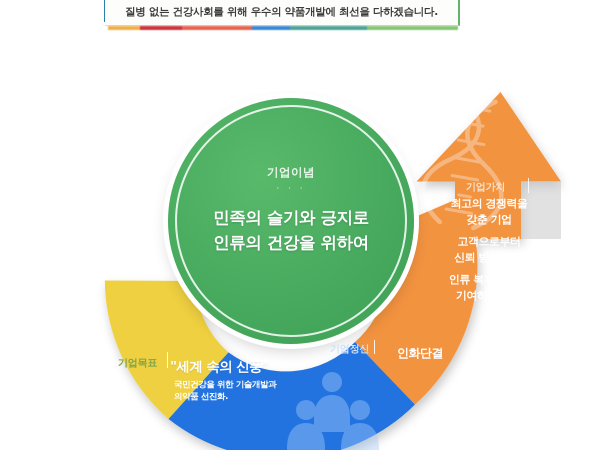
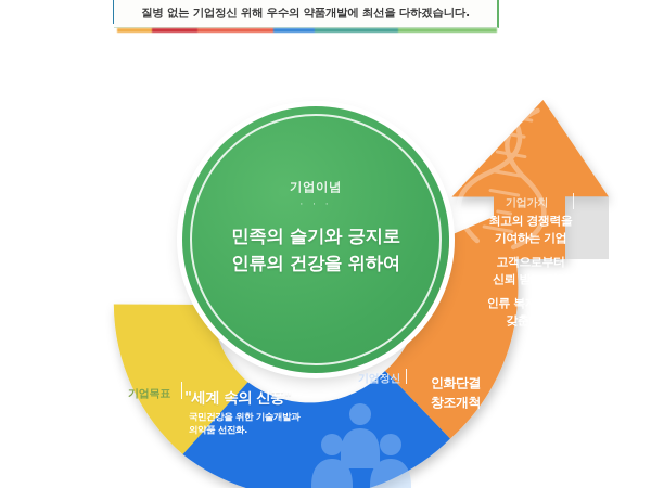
- 질병 없는 건강사회를 위해 우수의 약품개발에 최선을 다하겠습니다.
+ 질병 없는 기업정신 위해 우수의 약품개발에 최선을 다하겠습니다.
  기업이념
  · · ·
  민족의 슬기와 긍지로
  인류의 건강을 위하여
  기업가치
  최고의 경쟁력을
- 갖춘 기업
+ 기여하는 기업
  고객으로부터
  신뢰 받는 기업
  인류 복지 증진에
- 기여하는 기업
+ 갖춘 기업
  기업정신
  인화단결
+ 창조개척
  기업목표
  "세계 속의 신풍"
  국민건강을 위한 기술개발과
  의약품 선진화.
